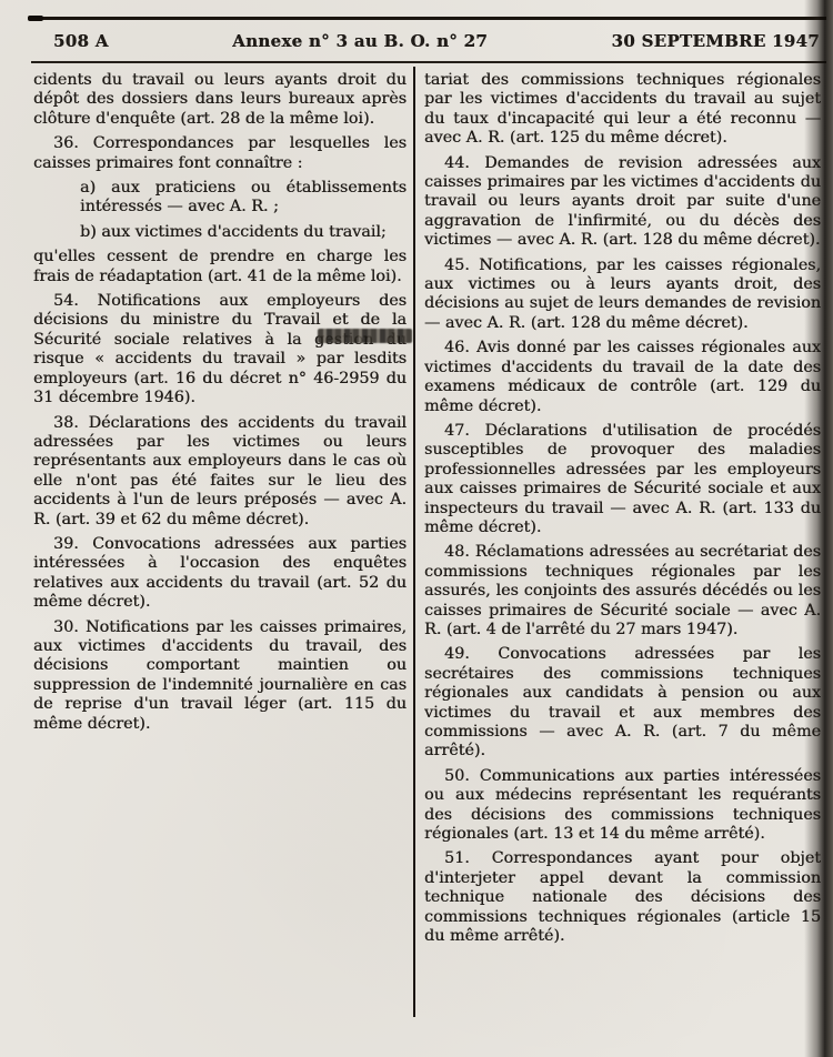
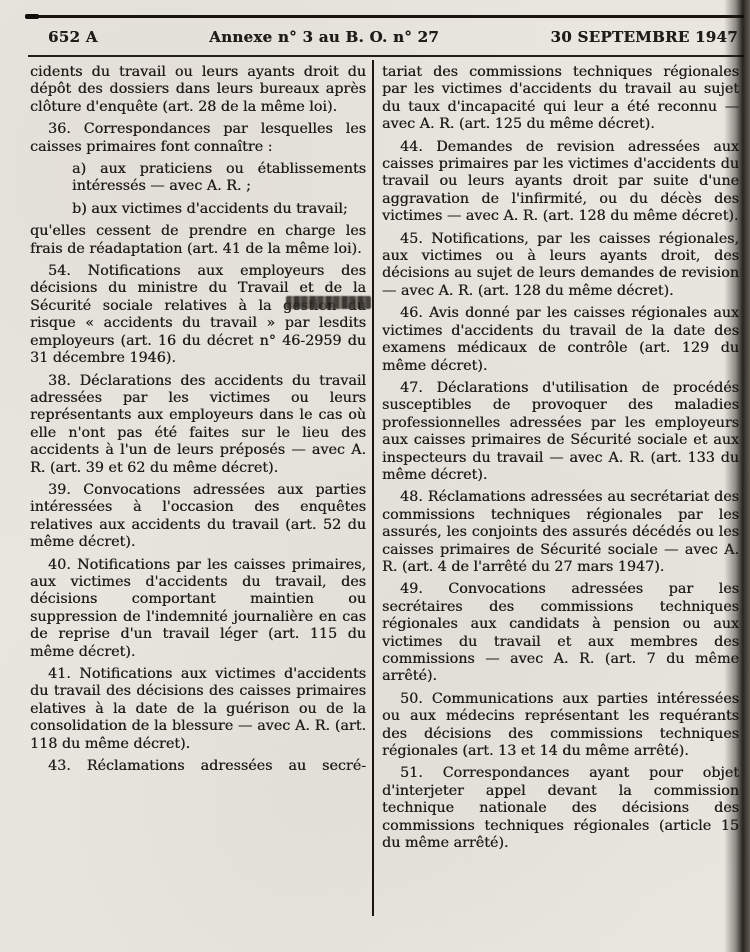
- 508 A
+ 652 A
  Annexe n° 3 au B. O. n° 27
  30 SEPTEMBRE 194
  cidents du travail ou leurs ayants droit du dépôt des dossiers dans leurs bureaux après clôture d'enquête (art. 28 de la même loi).
  36. Correspondances par lesquelles les caisses primaires font connaître :
  a) aux praticiens ou établissements intéressés — avec A. R. ;
  b) aux victimes d'accidents du travail;
  qu'elles cessent de prendre en charge les frais de réadaptation (art. 41 de la même loi).
  54. Notifications aux employeurs des décisions du ministre du Travail et de la Sécurité sociale relatives à la gestion du risque « accidents du travail » par lesdits employeurs (art. 16 du décret n° 46-2959 du 31 décembre 1946).
  38. Déclarations des accidents du travail adressées par les victimes ou leurs représentants aux employeurs dans le cas où elle n'ont pas été faites sur le lieu des accidents à l'un de leurs préposés — avec A. R. (art. 39 et 62 du même décret).
  39. Convocations adressées aux parties intéressées à l'occasion des enquêtes relatives aux accidents du travail (art. 52 du même décret).
- 30. Notifications par les caisses primaires, aux victimes d'accidents du travail, des décisions comportant maintien ou suppression de l'indemnité journalière en cas de reprise d'un travail léger (art. 115 du même décret).
+ 40. Notifications par les caisses primaires, aux victimes d'accidents du travail, des décisions comportant maintien ou suppression de l'indemnité journalière en cas de reprise d'un travail léger (art. 115 du même décret).
+ 41. Notifications aux victimes d'accidents du travail des décisions des caisses primaires elatives à la date de la guérison ou de la consolidation de la blessure — avec A. R. (art. 118 du même décret).
+ 43. Réclamations adressées au secré-
  tariat des commissions techniques régional par les victimes d'accidents du travail au suj du taux d'incapacité qui leur a été reconnu avec A. R. (art. 125 du même décret).
  44. Demandes de revision adressées a caisses primaires par les victimes d'accidents travail ou leurs ayants droit par suite d'u aggravation de l'infirmité, ou du décès d victimes — avec A. R. (art. 128 du même décre
  45. Notifications, par les caisses régionale aux victimes ou à leurs ayants droit, d décisions au sujet de leurs demandes de revisi — avec A. R. (art. 128 du même décret).
  46. Avis donné par les caisses régionales a victimes d'accidents du travail de la date d examens médicaux de contrôle (art. 129 même décret).
  47. Déclarations d'utilisation de procéd susceptibles de provoquer des maladi professionnelles adressées par les employeu aux caisses primaires de Sécurité sociale et a inspecteurs du travail — avec A. R. (art. 133 même décret).
  48. Réclamations adressées au secrétariat d commissions techniques régionales par l assurés, les conjoints des assurés décédés ou l caisses primaires de Sécurité sociale — avec R. (art. 4 de l'arrêté du 27 mars 1947).
  49. Convocations adressées par l secrétaires des commissions techniqu régionales aux candidats à pension ou a victimes du travail et aux membres d commissions — avec A. R. (art. 7 du mê arrêté).
  50. Communications aux parties intéressé ou aux médecins représentant les requéran des décisions des commissions techniqu régionales (art. 13 et 14 du même arrêté).
  51. Correspondances ayant pour obj d'interjeter appel devant la commissi technique nationale des décisions d commissions techniques régionales (article du même arrêté).
